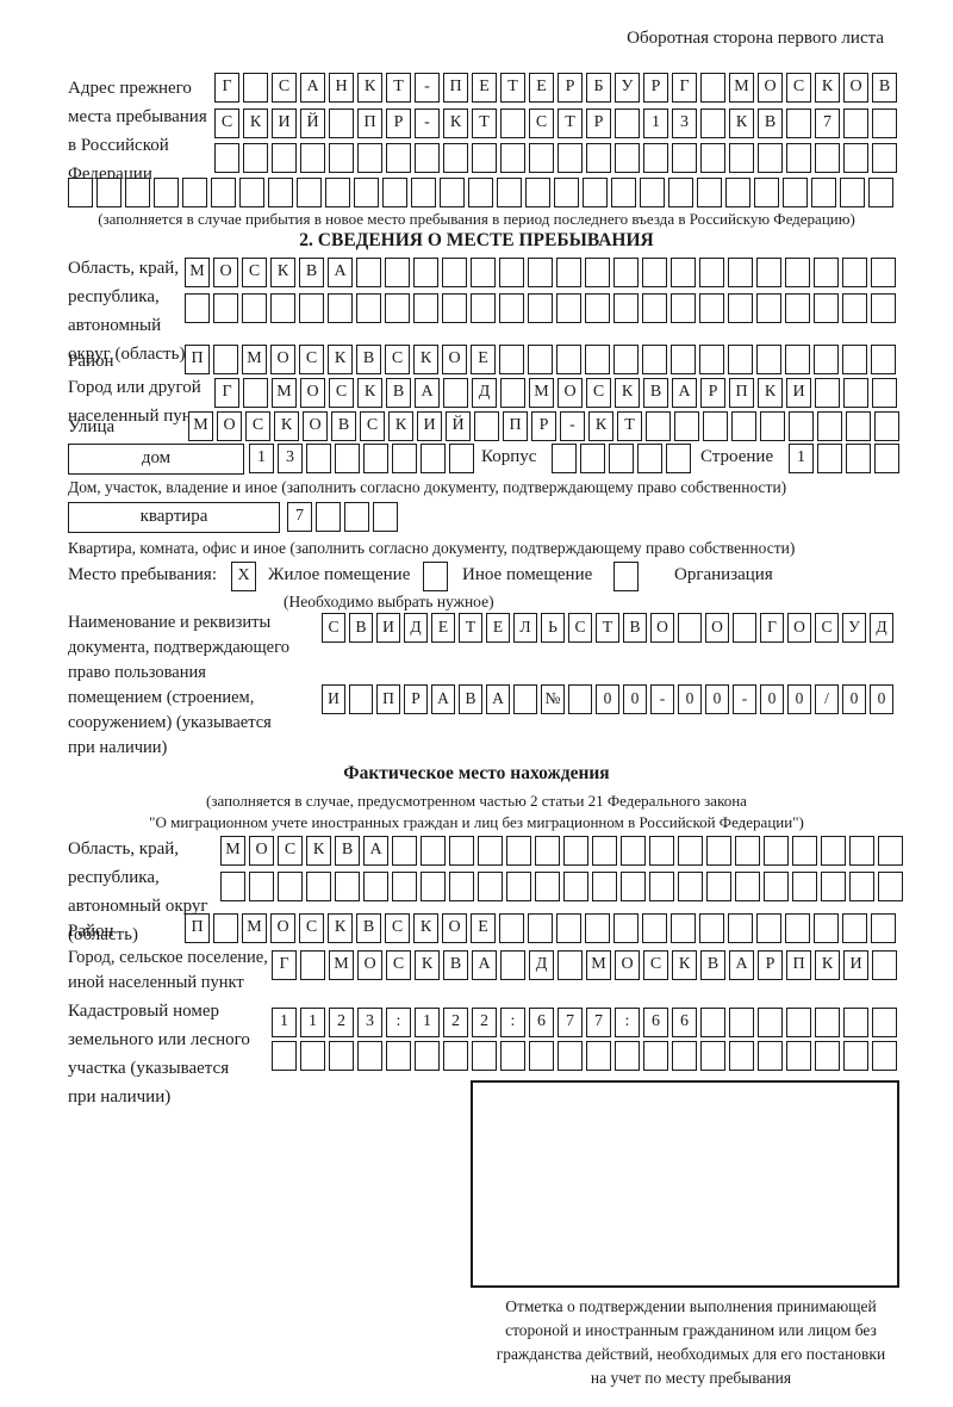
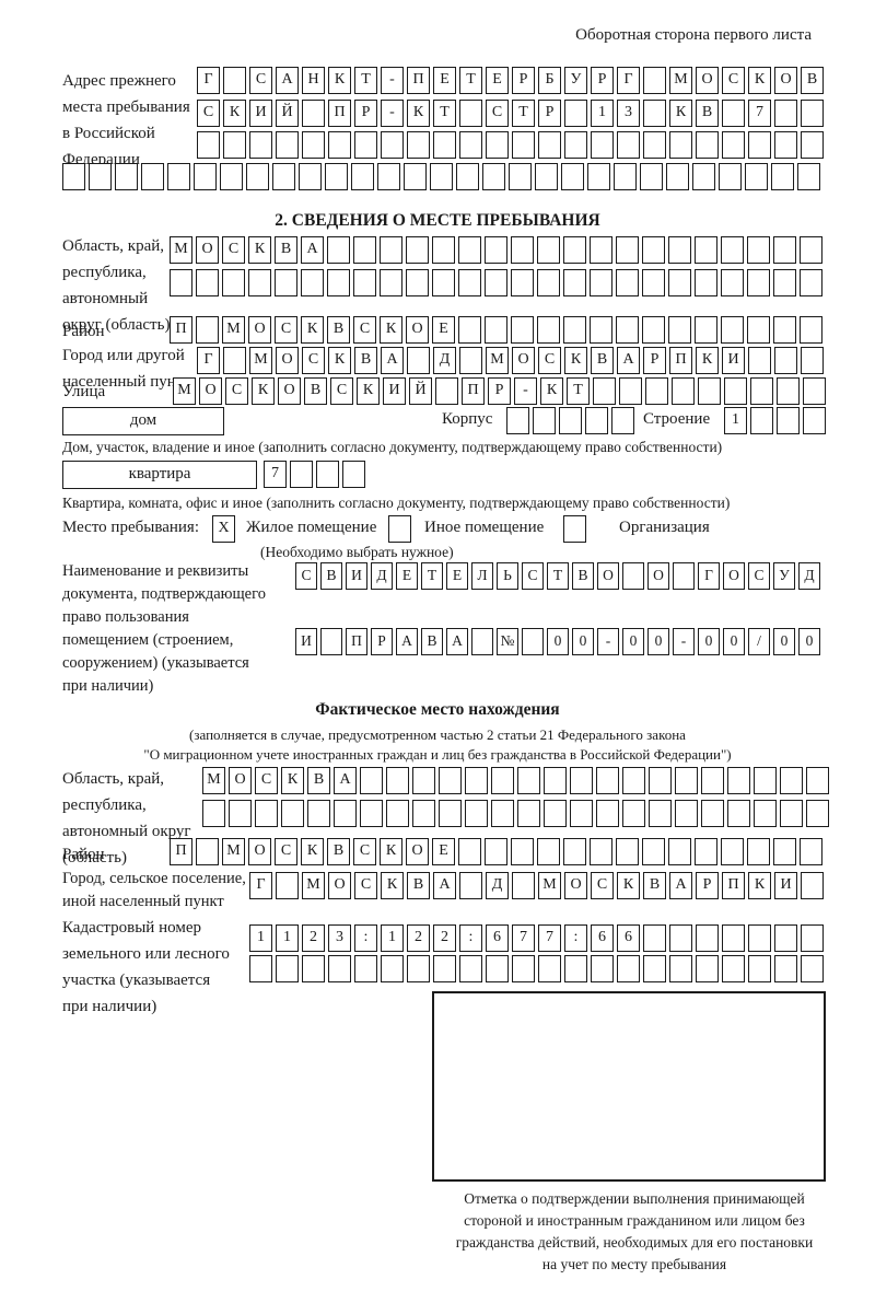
  Оборотная сторона первого листа
  Адрес прежнего
  места пребывания
  в Российской
  Федерации
  Г С А Н К Т - П Е Т Е Р Б У Р Г М О С К О В
  С К И Й П Р - К Т С Т Р 1 3 К В 7
- (заполняется в случае прибытия в новое место пребывания в период последнего въезда в Российскую Федерацию)
  2. СВЕДЕНИЯ О МЕСТЕ ПРЕБЫВАНИЯ
  Область, край,
  республика,
  автономный
  округ (область)
  М О С К В А
  Район
  П М О С К В С К О Е
  Город или другой
  населенный пун
  Г М О С К В А Д М О С К В А Р П К И
  Улица
  М О С К О В С К И Й П Р - К Т
  дом
- 1 3
  Корпус
  Строение
  1
  Дом, участок, владение и иное (заполнить согласно документу, подтверждающему право собственности)
  квартира
  7
  Квартира, комната, офис и иное (заполнить согласно документу, подтверждающему право собственности)
  Место пребывания:
  X
  Жилое помещение
  Иное помещение
  Организация
  (Необходимо выбрать нужное)
  Наименование и реквизиты
  документа, подтверждающего
  право пользования
  помещением (строением,
  сооружением) (указывается
  при наличии)
  С В И Д Е Т Е Л Ь С Т В О О Г О С У Д
  И П Р А В А № 0 0 - 0 0 - 0 0 / 0 0
  Фактическое место нахождения
  (заполняется в случае, предусмотренном частью 2 статьи 21 Федерального закона
- "О миграционном учете иностранных граждан и лиц без миграционном в Российской Федерации")
+ "О миграционном учете иностранных граждан и лиц без гражданства в Российской Федерации")
  Область, край,
  республика,
  автономный округ
  (область)
  М О С К В А
  Район
  П М О С К В С К О Е
  Город, сельское поселение,
  иной населенный пункт
  Г М О С К В А Д М О С К В А Р П К И
  Кадастровый номер
  земельного или лесного
  участка (указывается
  при наличии)
  1 1 2 3 : 1 2 2 : 6 7 7 : 6 6
  Отметка о подтверждении выполнения принимающей
  стороной и иностранным гражданином или лицом без
  гражданства действий, необходимых для его постановки
  на учет по месту пребывания
